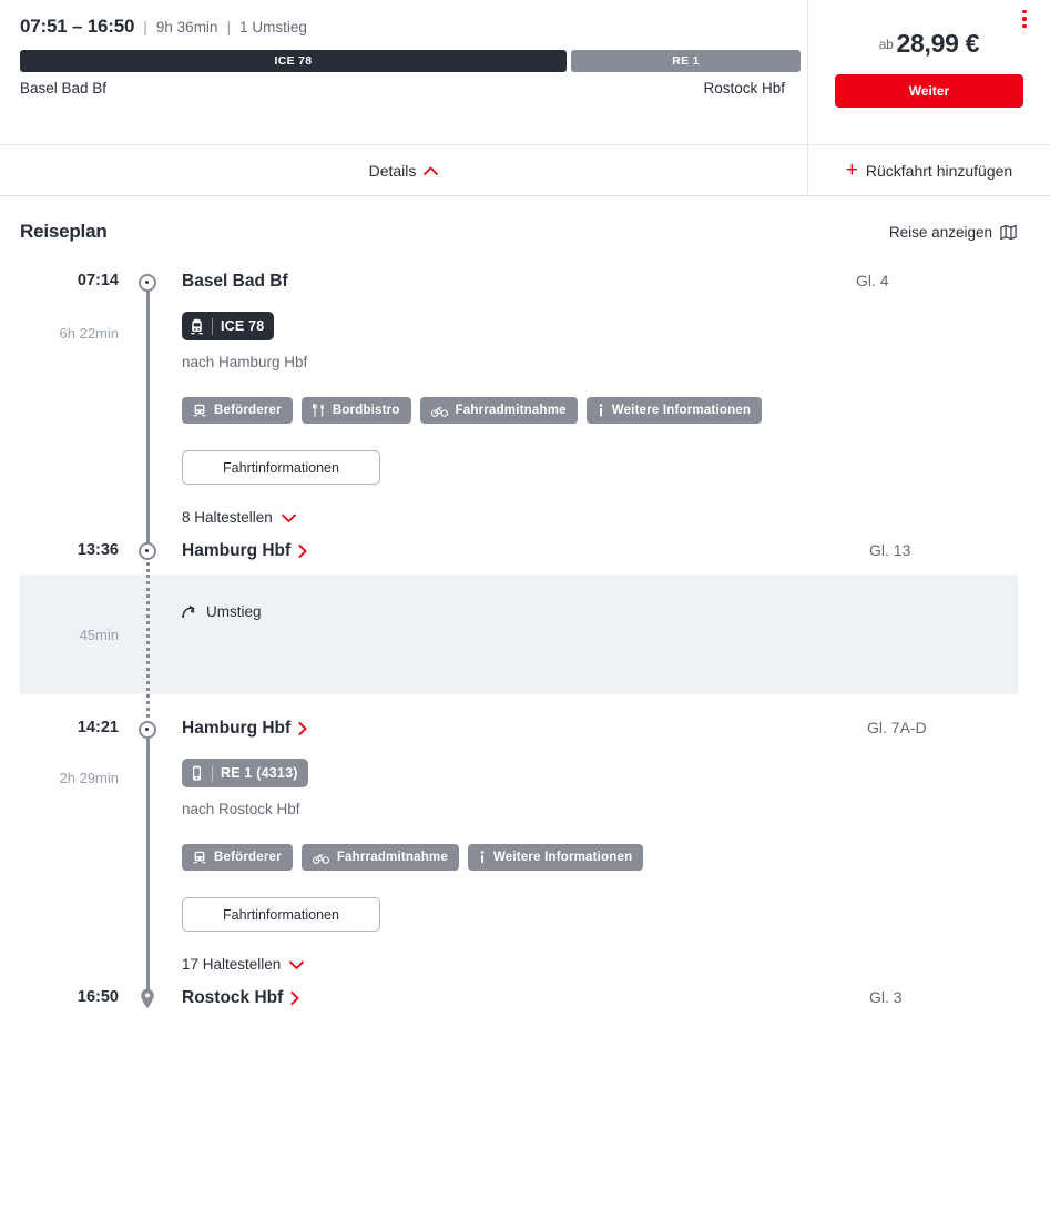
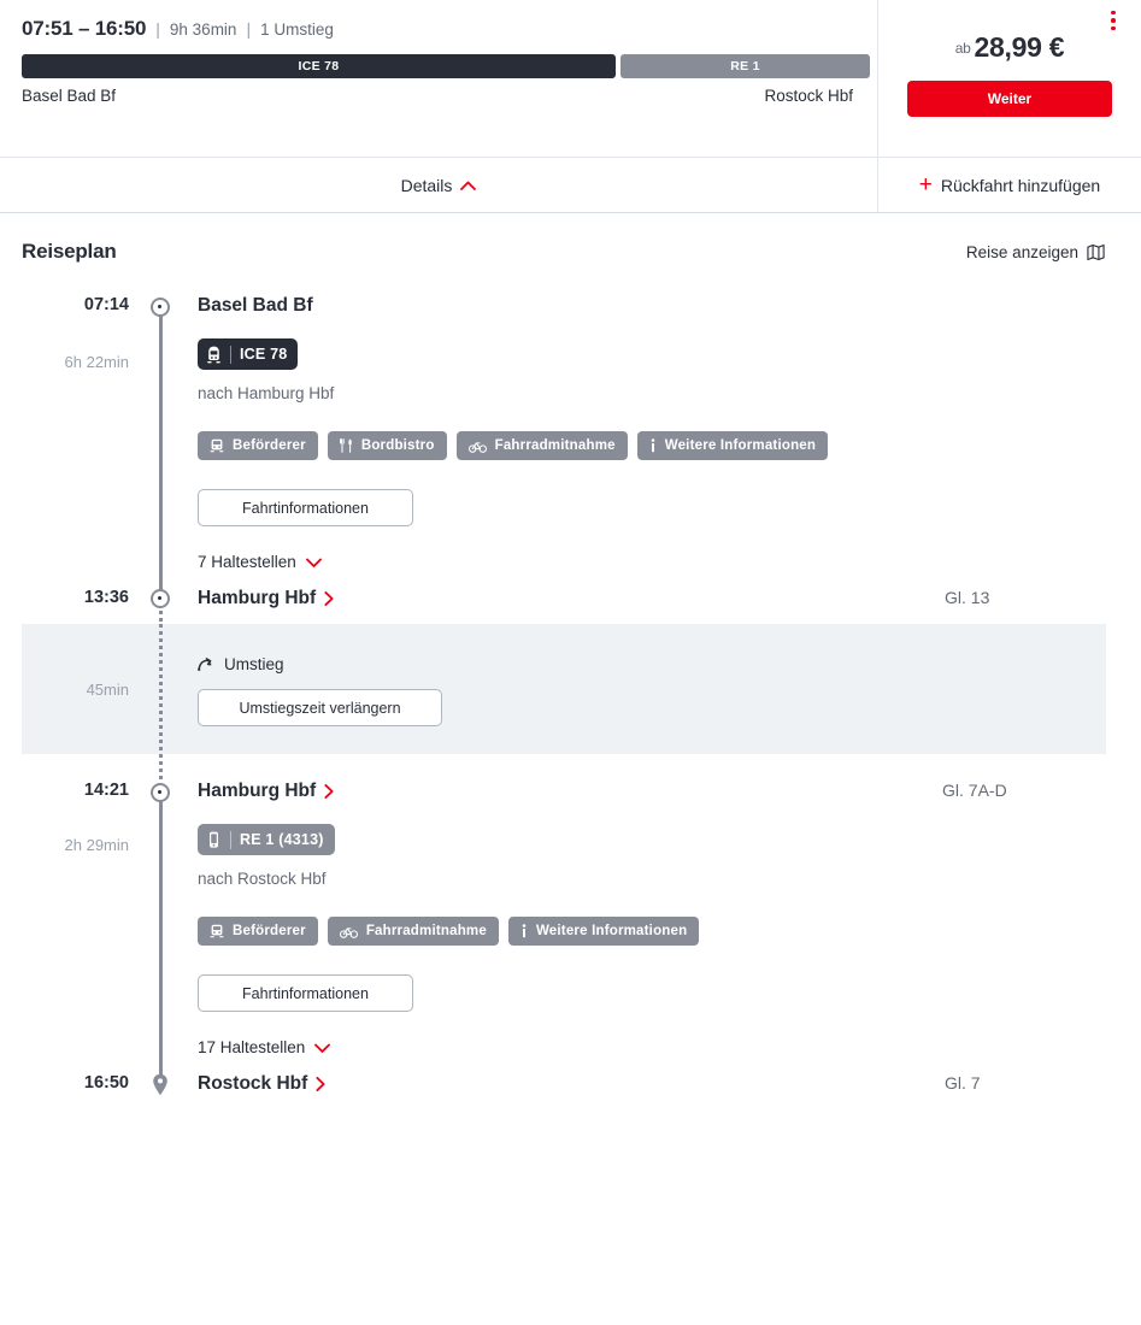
  07:51 – 16:50
  |
  9h 36min
  |
  1 Umstieg
  ICE 78
  RE 1
  Basel Bad Bf
  Rostock Hbf
  Details
  ab 28,99 €
  Weiter
  +
  Rückfahrt hinzufügen
  Reiseplan
  Reise anzeigen
  07:14
  6h 22min
  Basel Bad Bf
  ICE 78
  nach Hamburg Hbf
  Beförderer
  Bordbistro
  Fahrradmitnahme
  Weitere Informationen
  Fahrtinformationen
- 8 Haltestellen
+ 7 Haltestellen
- Gl. 4
  13:36
  Hamburg Hbf
  Gl. 13
  45min
  Umstieg
+ Umstiegszeit verlängern
  14:21
  2h 29min
  Hamburg Hbf
  RE 1 (4313)
  nach Rostock Hbf
  Beförderer
  Fahrradmitnahme
  Weitere Informationen
  Fahrtinformationen
  17 Haltestellen
  Gl. 7A-D
  16:50
  Rostock Hbf
- Gl. 3
+ Gl. 7
